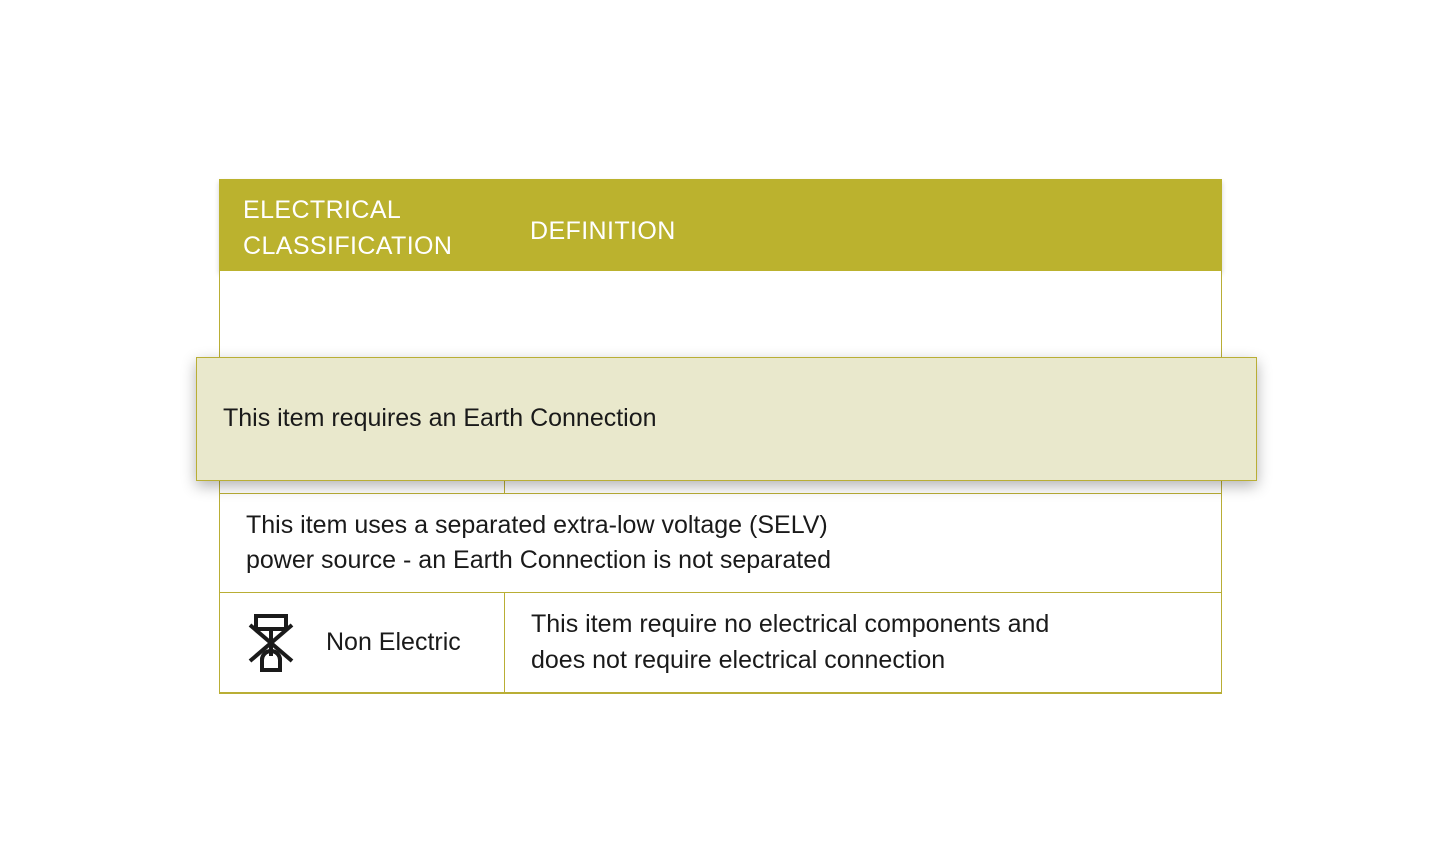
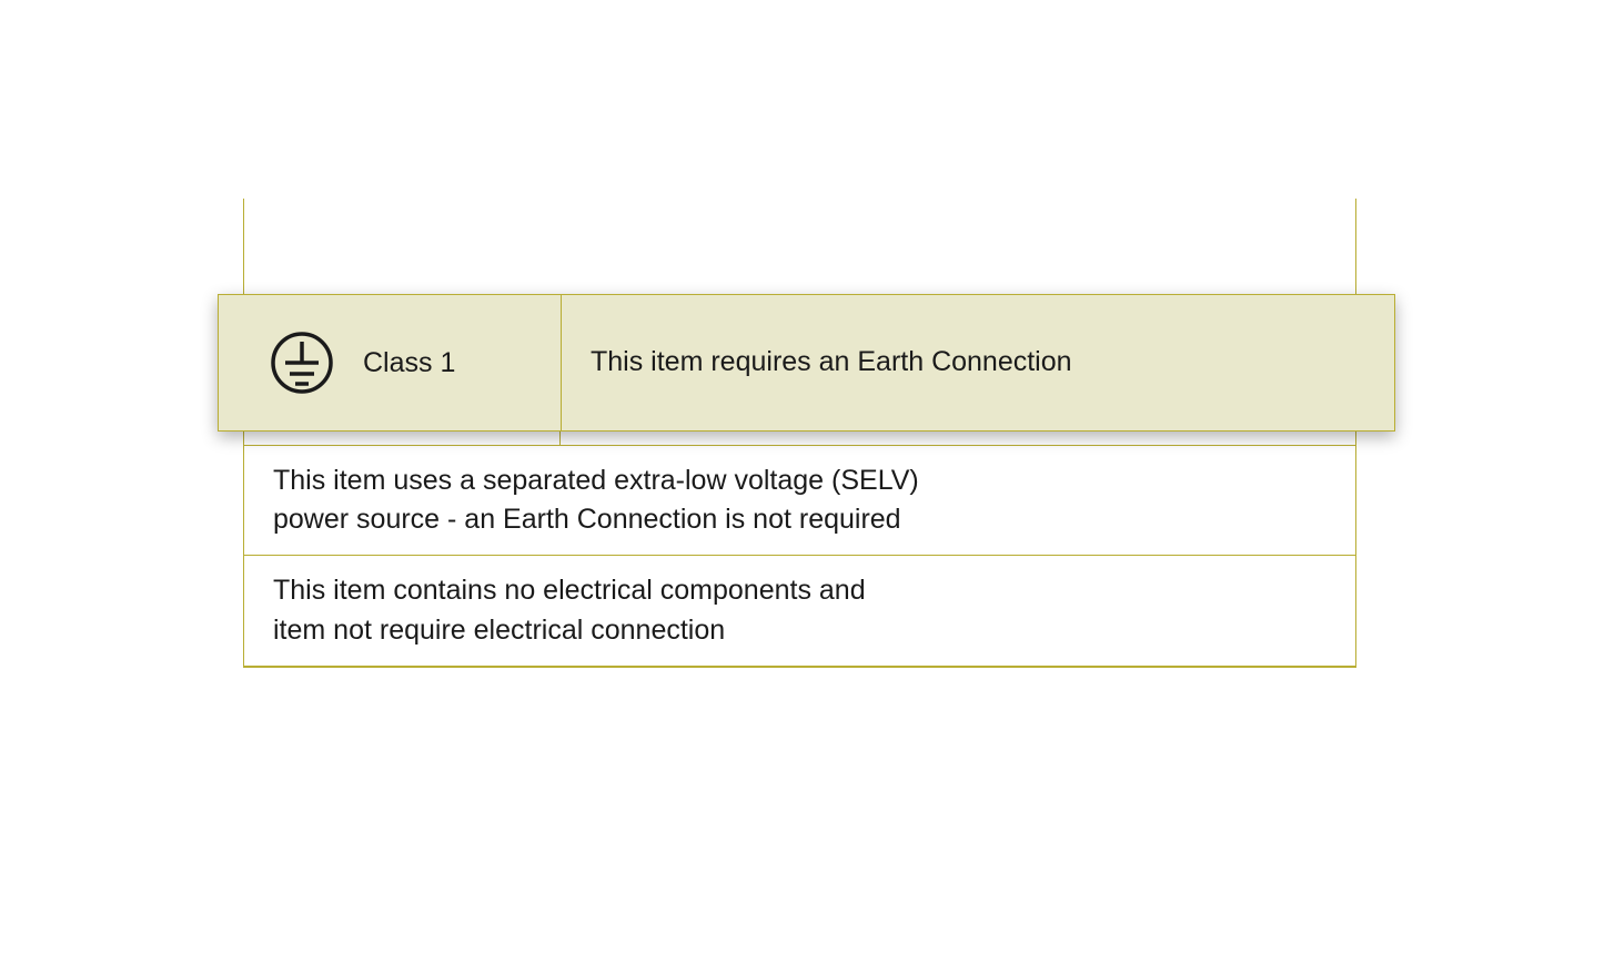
- ELECTRICAL
- CLASSIFICATION
- DEFINITION
  This item uses a separated extra-low voltage (SELV)
- power source - an Earth Connection is not separated
+ power source - an Earth Connection is not required
- Non Electric
- This item require no electrical components and
+ This item contains no electrical components and
- does not require electrical connection
+ item not require electrical connection
+ Class 1
  This item requires an Earth Connection
